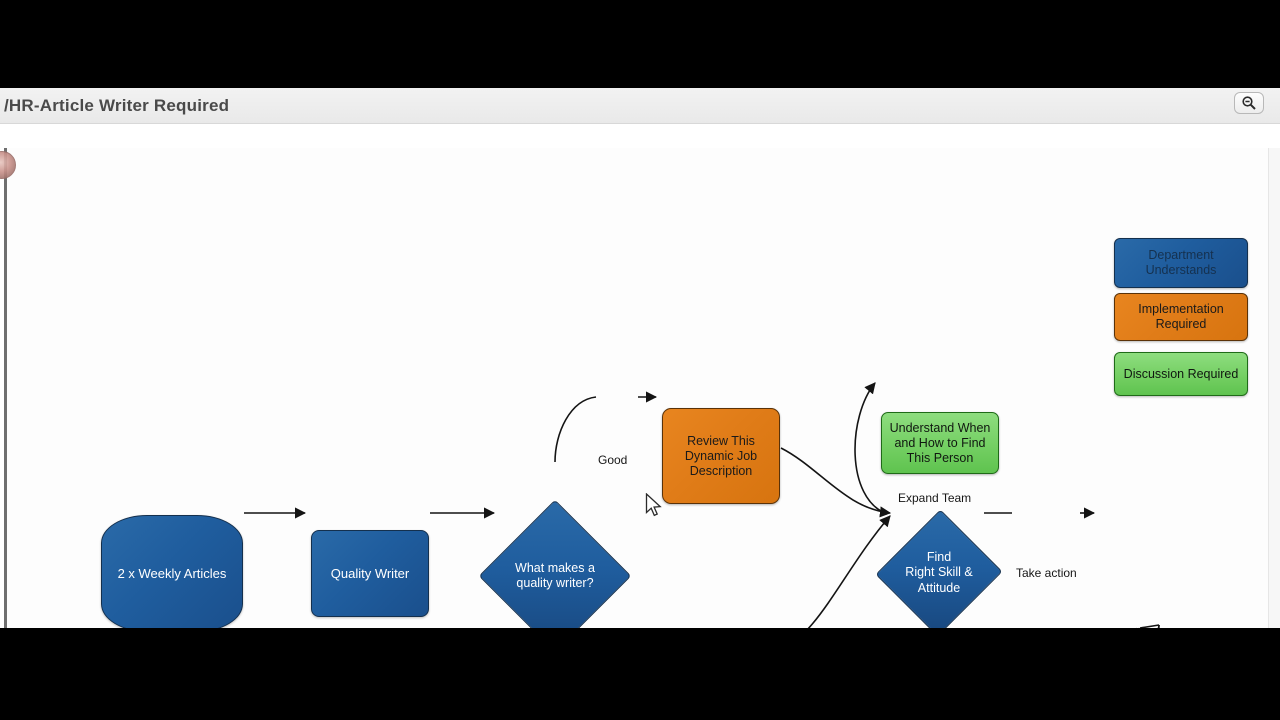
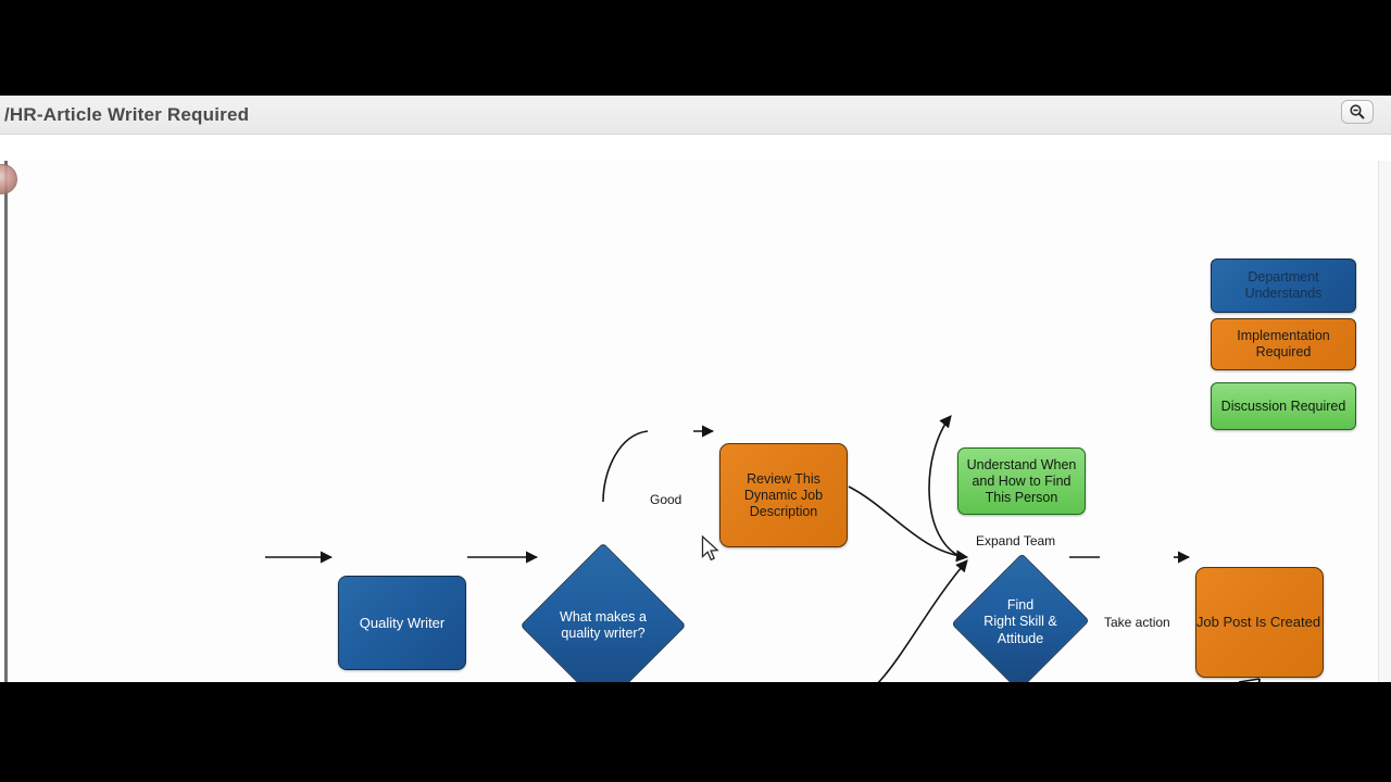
  /HR-Article Writer Required
- 2 x Weekly Articles
  Quality Writer
  What makes a
  quality writer?
  Review This
  Dynamic Job
  Description
  Understand When
  and How to Find
  This Person
  Find
  Right Skill &
  Attitude
+ Job Post Is Created
  Good
  Expand Team
  Take action
  Department
  Understands
  Implementation
  Required
  Discussion Required
